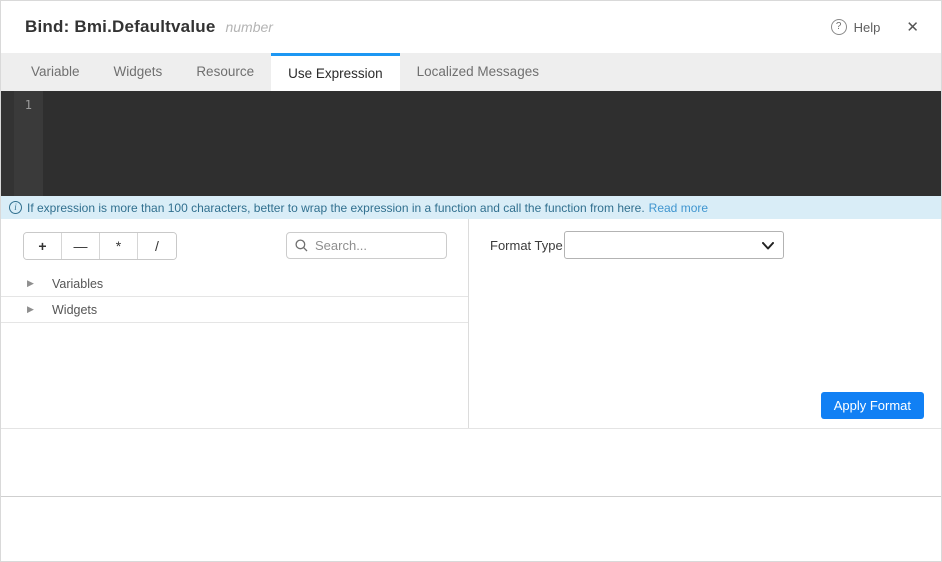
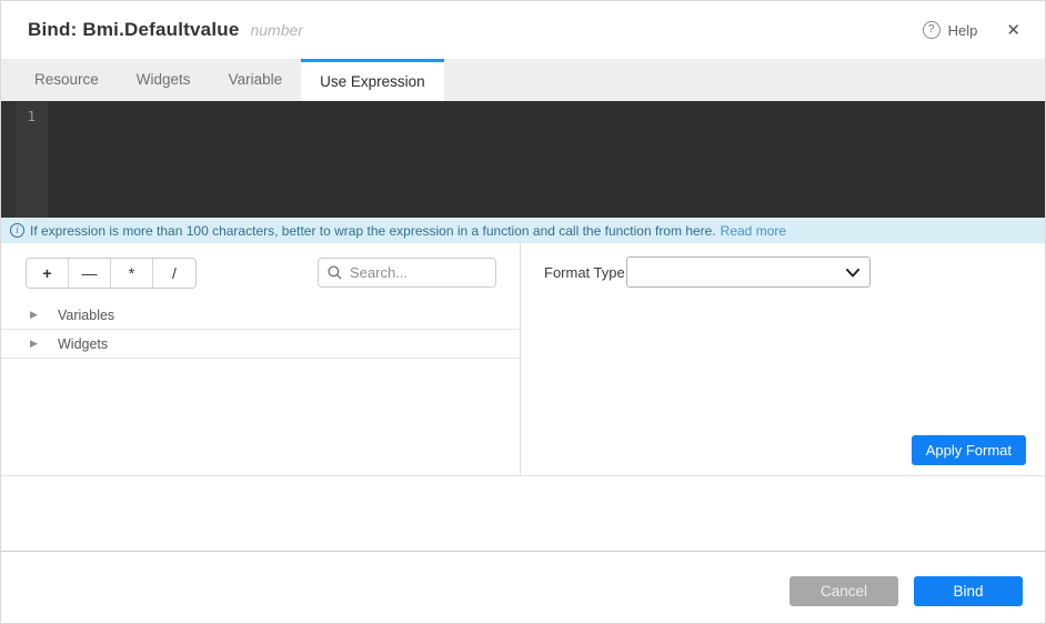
  Bind: Bmi.Defaultvalue
  number
  ?
  Help
  ✕
- Variable
+ Resource
  Widgets
- Resource
+ Variable
  Use Expression
- Localized Messages
  1
  i
  If expression is more than 100 characters, better to wrap the expression in a function and call the function from here.
  Read more
  +
  —
  *
  /
  Search...
  ▶
  Variables
  ▶
  Widgets
  Format Type
  Apply Format
+ Cancel
+ Bind
